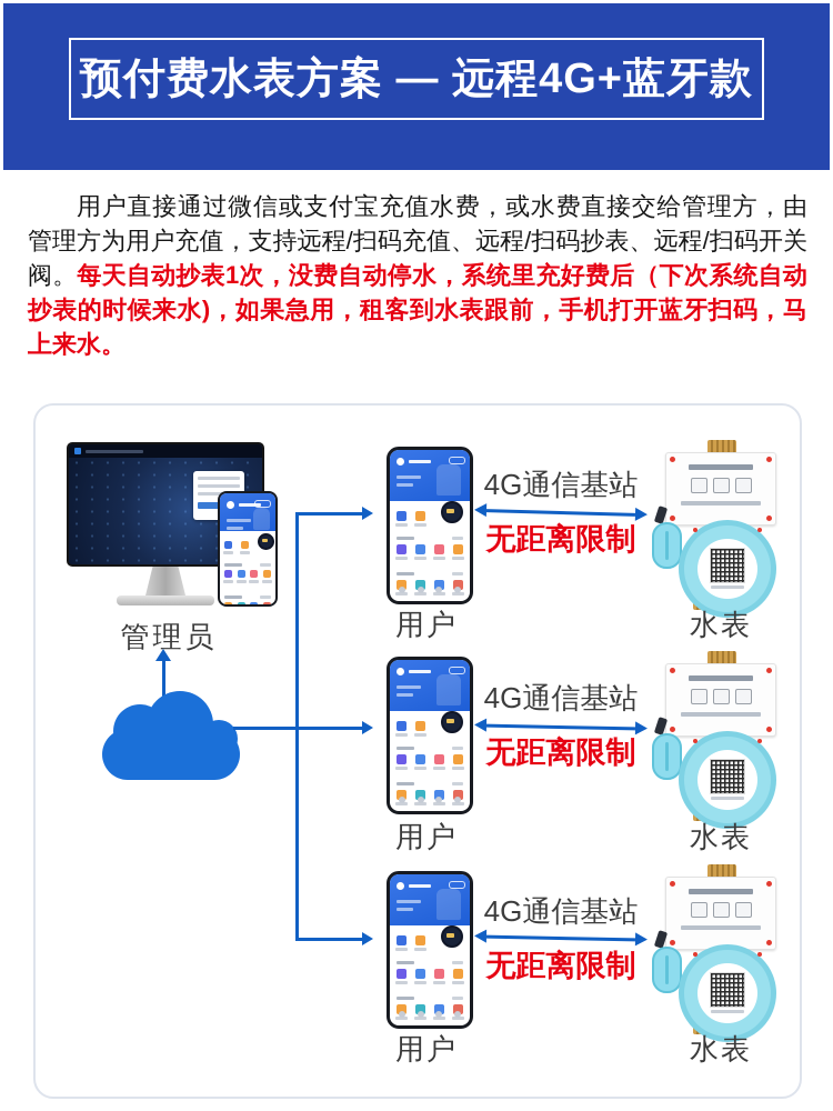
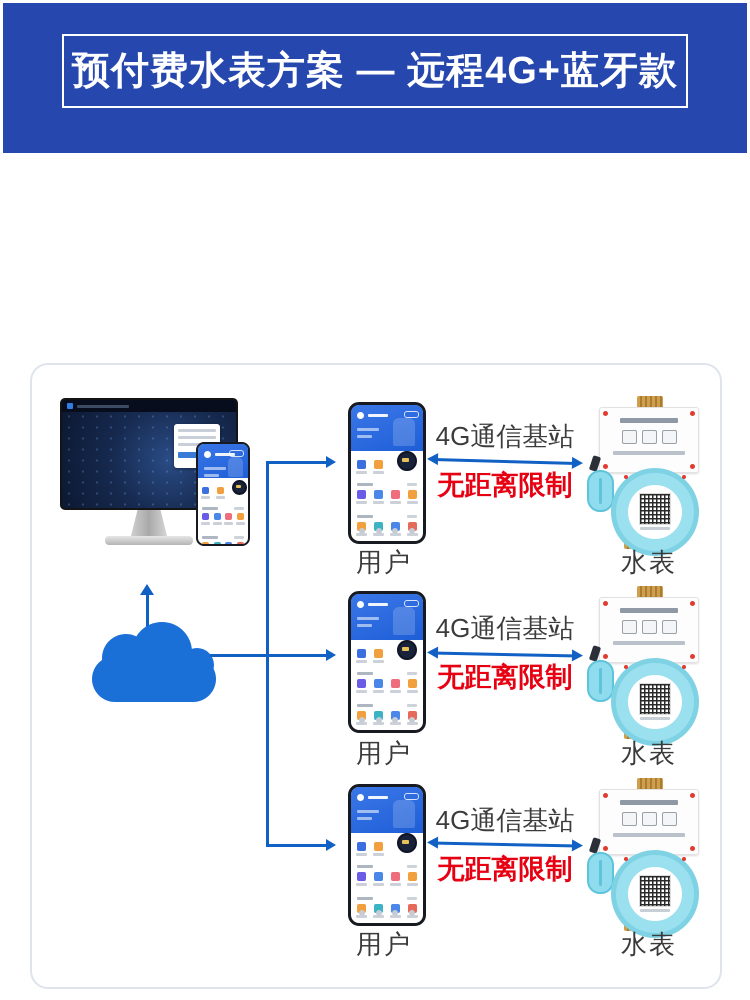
  预付费水表方案 — 远程4G+蓝牙款
- 用户直接通过微信或支付宝充值水费，或水费直接交给管理方，由管理方为用户充值，支持远程/扫码充值、远程/扫码抄表、远程/扫码开关阀。每天自动抄表1次，没费自动停水，系统里充好费后（下次系统自动抄表的时候来水)，如果急用，租客到水表跟前，手机打开蓝牙扫码，马上来水。
- 管理员
  用户
  4G通信基站
  无距离限制
  水表
  用户
  4G通信基站
  无距离限制
  水表
  用户
  4G通信基站
  无距离限制
  水表
